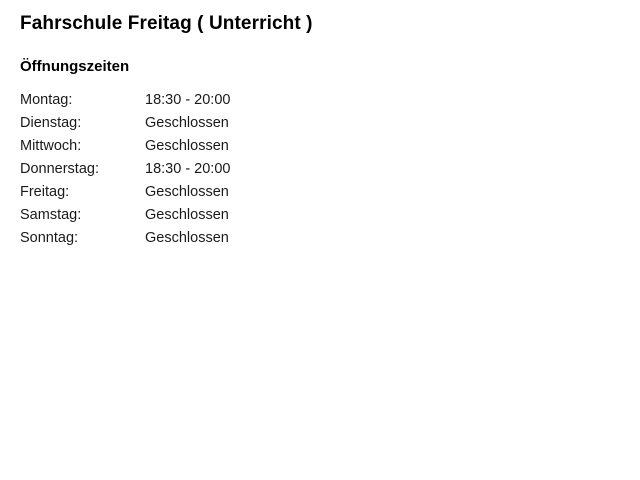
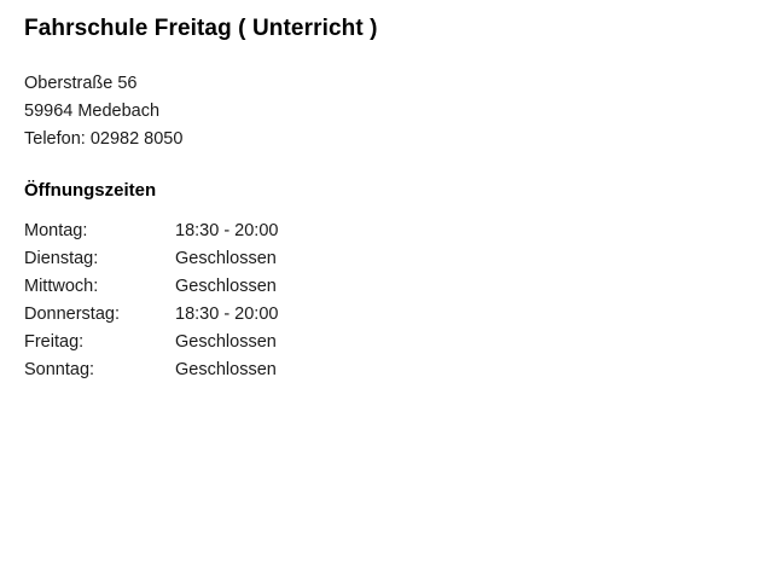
  Fahrschule Freitag ( Unterricht )
+ Oberstraße 56
+ 59964 Medebach
+ Telefon: 02982 8050
  Öffnungszeiten
  Montag:	18:30 - 20:00
  Dienstag:	Geschlossen
  Mittwoch:	Geschlossen
  Donnerstag:	18:30 - 20:00
  Freitag:	Geschlossen
- Samstag:	Geschlossen
  Sonntag:	Geschlossen
